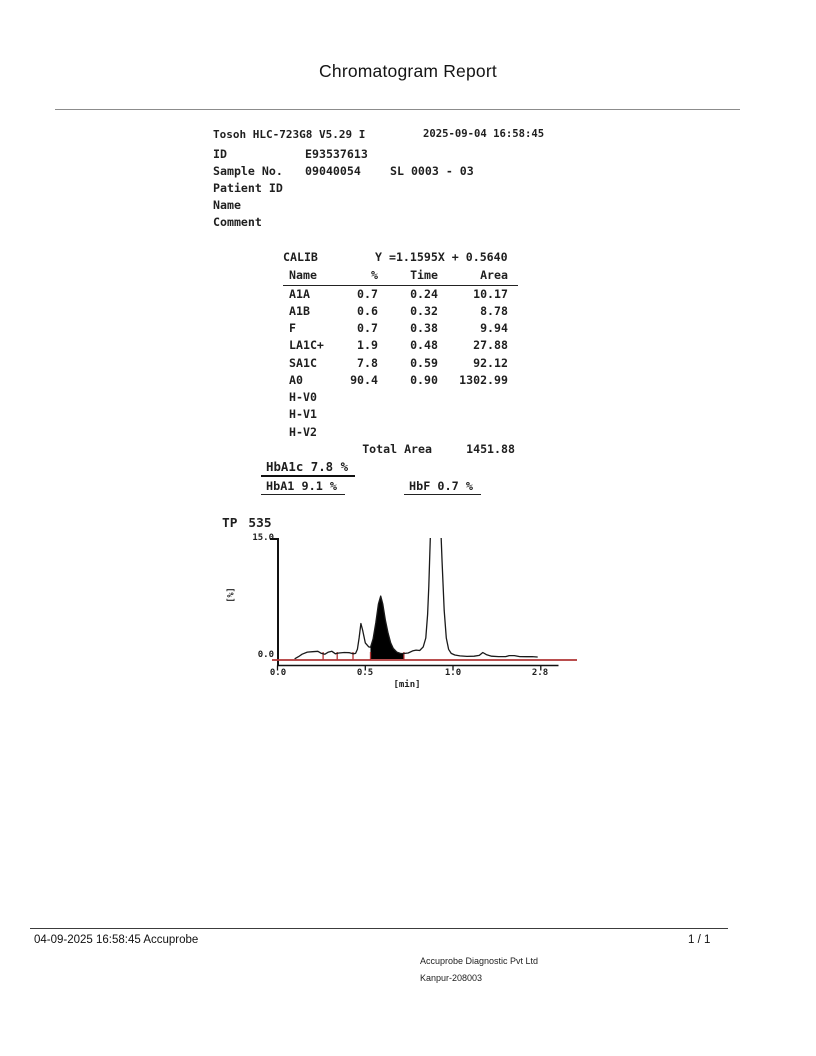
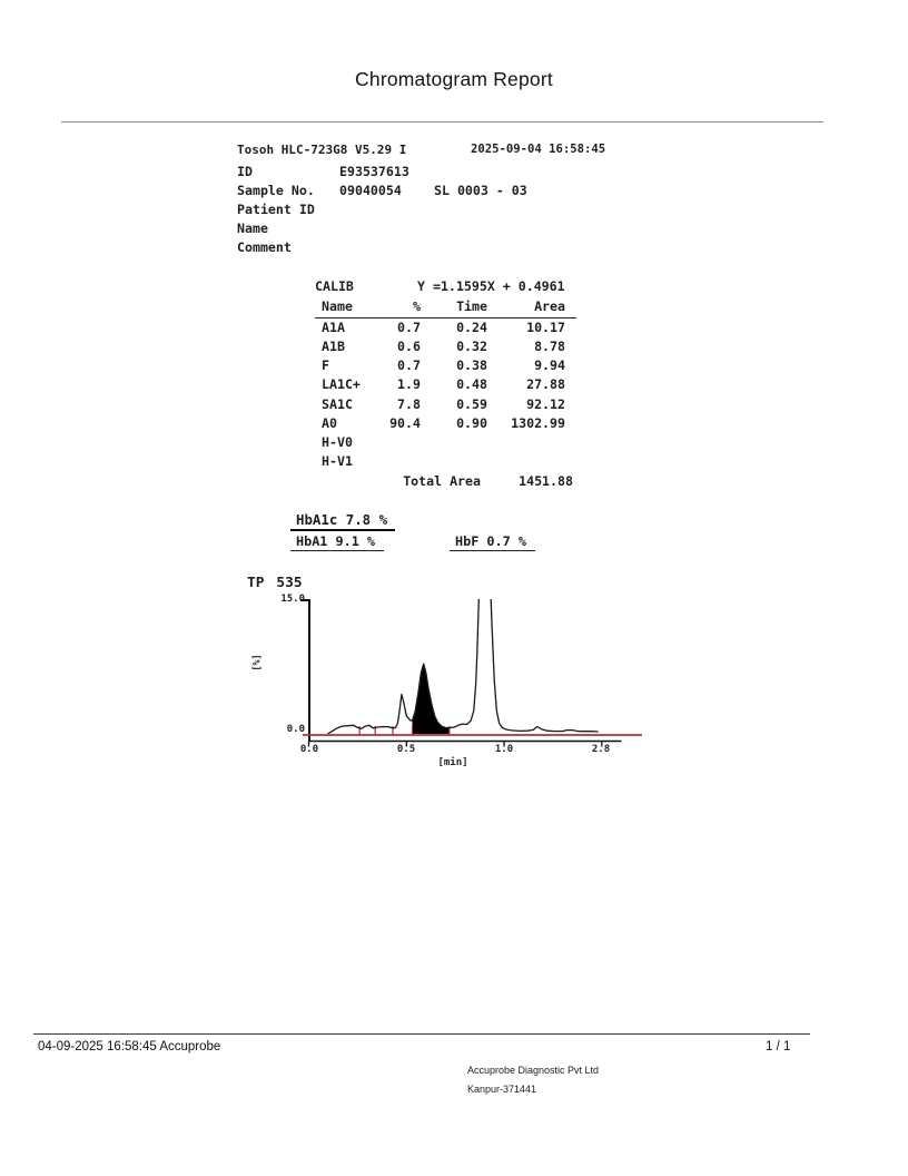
  Chromatogram Report
  Tosoh HLC-723G8 V5.29 I
  2025-09-04 16:58:45
  ID E93537613
  Sample No. 09040054
  SL 0003 - 03
  Patient ID
  Name
  Comment
  CALIB
- Y =1.1595X + 0.5640
+ Y =1.1595X + 0.4961
  Name
  %
  Time
  Area
  A1A
  0.7
  0.24
  10.17
  A1B
  0.6
  0.32
  8.78
  F
  0.7
  0.38
  9.94
  LA1C+
  1.9
  0.48
  27.88
  SA1C
  7.8
  0.59
  92.12
  A0
  90.4
  0.90
  1302.99
  H-V0
  H-V1
- H-V2
  Total Area 1451.88
  HbA1c 7.8 %
  HbA1 9.1 %
  HbF 0.7 %
  TP 535
  15.
  0.0
  0.0
  0.5
  1.0
  2.8
  [min]
  04-09-2025 16:58:45 Accuprobe
  1 / 1
  Accuprobe Diagnostic Pvt Ltd
- Kanpur-208003
+ Kanpur-371441
